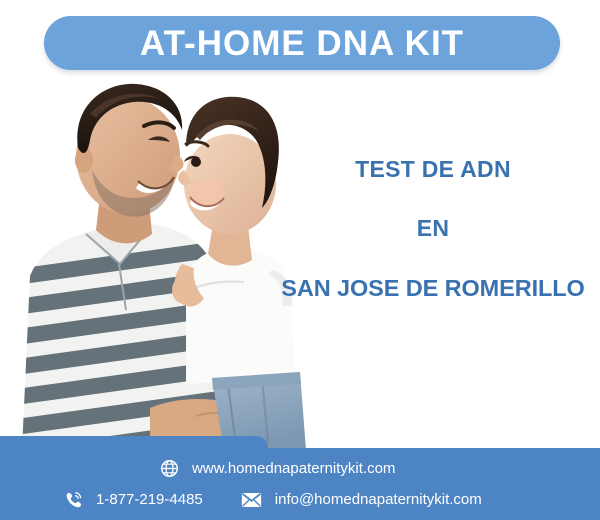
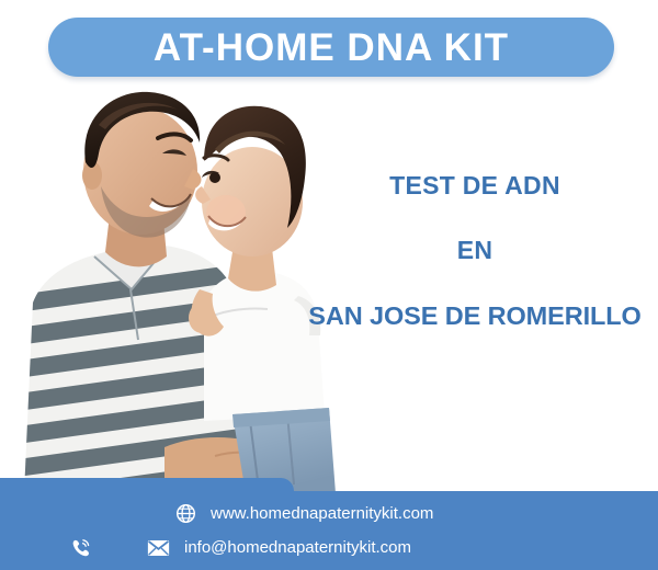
  AT-HOME DNA KIT
  TEST DE ADN
  EN
  SAN JOSE DE ROMERILLO
  www.homednapaternitykit.com
- 1-877-219-4485
  info@homednapaternitykit.com
